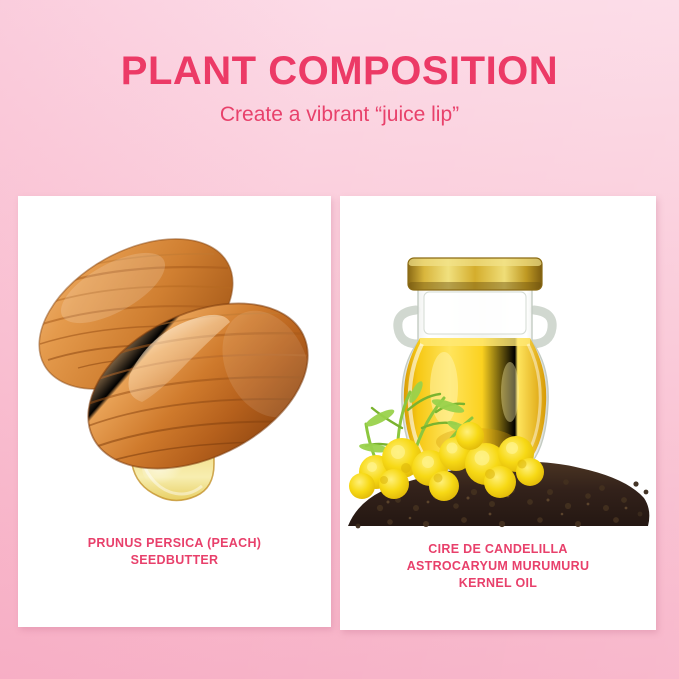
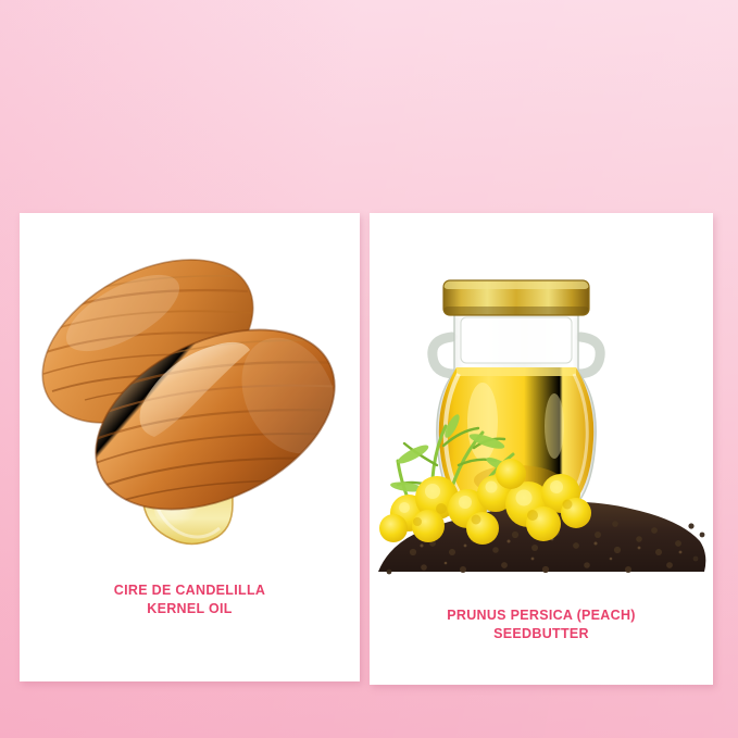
- PLANT COMPOSITION
- Create a vibrant “juice lip”
- PRUNUS PERSICA (PEACH)
+ CIRE DE CANDELILLA
- SEEDBUTTER
+ KERNEL OIL
- CIRE DE CANDELILLA
+ PRUNUS PERSICA (PEACH)
- ASTROCARYUM MURUMURU
- KERNEL OIL
+ SEEDBUTTER
